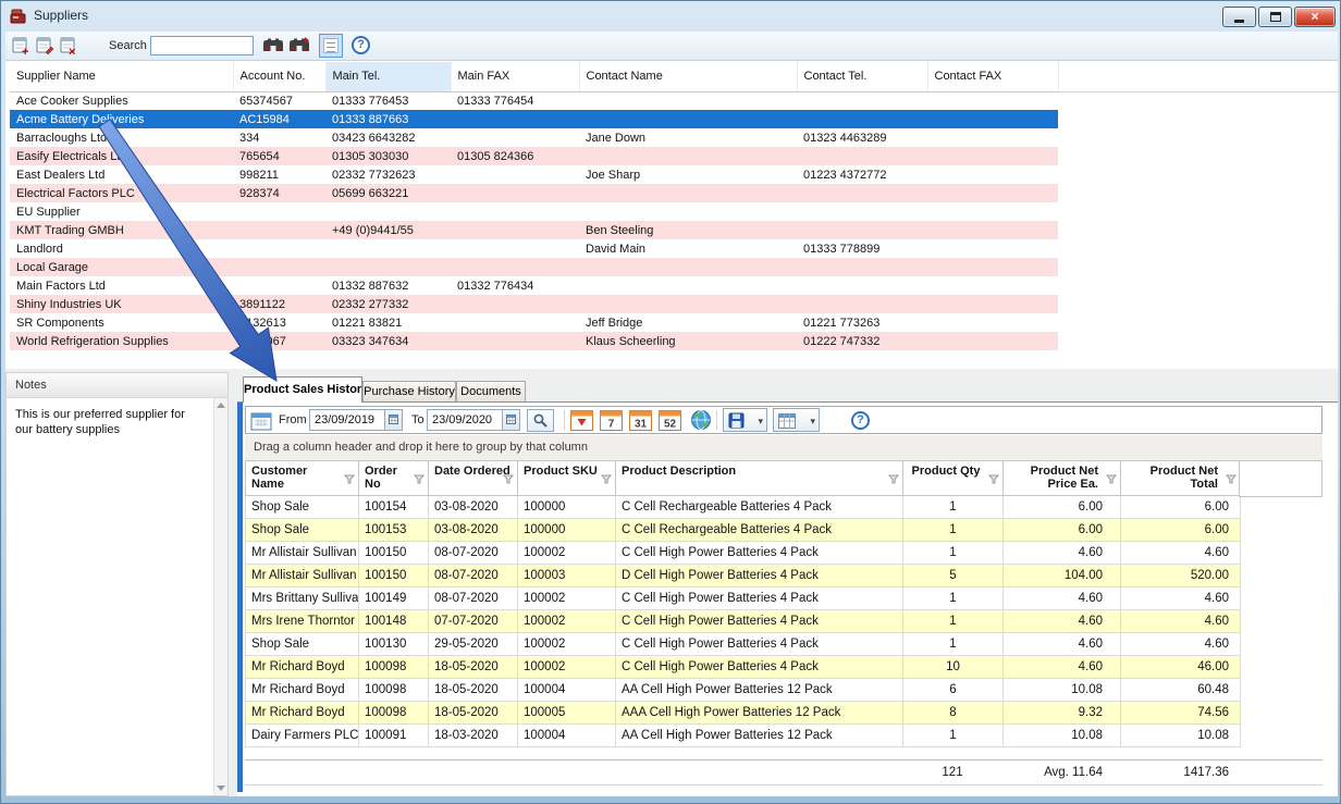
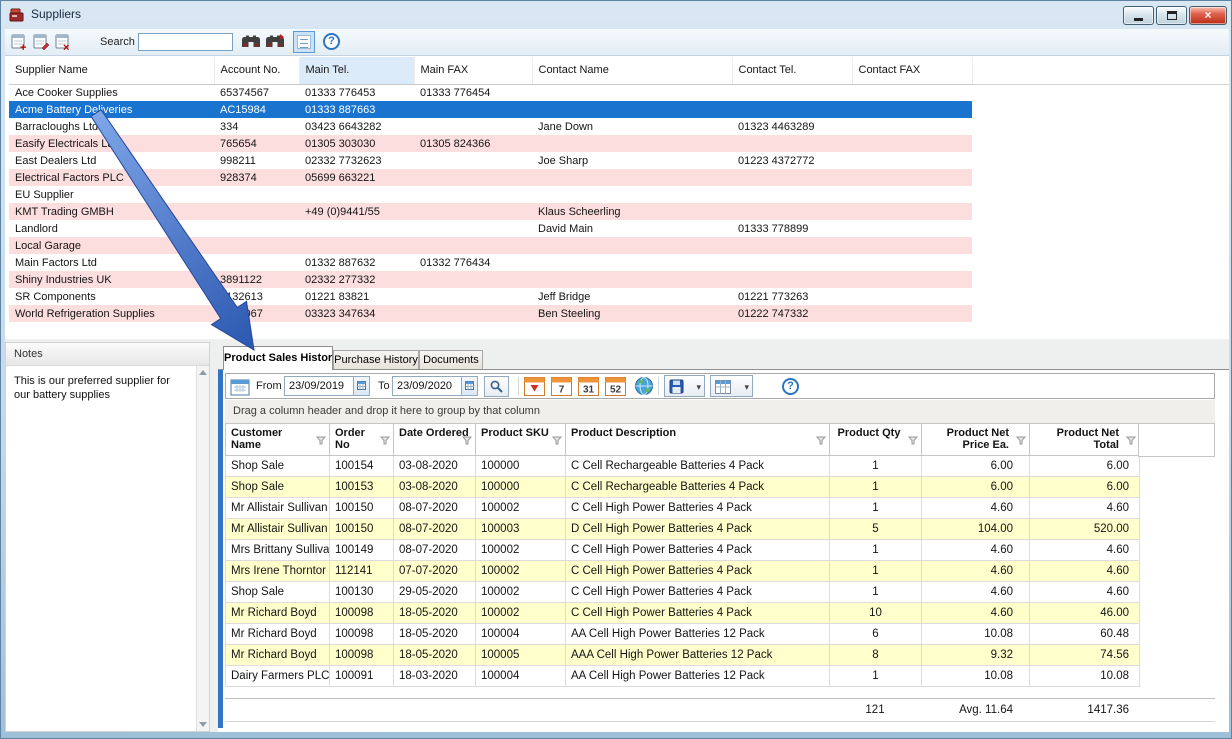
  Suppliers
  ×
  +
  ×
  Search
  ?
  Supplier Name	Account No.	Main Tel.	Main FAX	Contact Name	Contact Tel.	Contact FAX
  Ace Cooker Supplies	65374567	01333 776453	01333 776454
  Acme Battery Deliveries	AC15984	01333 887663
  Barracloughs Ltd	334	03423 6643282		Jane Down	01323 4463289
  Easify Electricals L	765654	01305 303030	01305 824366
  East Dealers Ltd	998211	02332 7732623		Joe Sharp	01223 4372772
  Electrical Factors PLC	928374	05699 663221
  EU Supplier
- KMT Trading GMBH		+49 (0)9441/55		Ben Steeling
+ KMT Trading GMBH		+49 (0)9441/55		Klaus Scheerling
  Landlord				David Main	01333 778899
  Local Garage
  Main Factors Ltd		01332 887632	01332 776434
  Shiny Industries UK	3891122	02332 277332
  SR Components	32613	01221 83821		Jeff Bridge	01221 773263
- World Refrigeration Supplies	67	03323 347634		Klaus Scheerling	01222 747332
+ World Refrigeration Supplies	67	03323 347634		Ben Steeling	01222 747332
  Notes
  This is our preferred supplier for our battery supplies
  Product Sales Histor
  Purchase History
  Documents
  From
  23/09/2019
  To
  23/09/2020
  7
  31
  52
  ▾
  ▾
  ?
  Drag a column header and drop it here to group by that column
  Customer Name	Order No	Date Ordered	Product SKU	Product Description	Product Qty	Product Net Price Ea.	Product Net Total
  Shop Sale	100154	03-08-2020	100000	C Cell Rechargeable Batteries 4 Pack	1	6.00	6.00
  Shop Sale	100153	03-08-2020	100000	C Cell Rechargeable Batteries 4 Pack	1	6.00	6.00
  Mr Allistair Sullivan	100150	08-07-2020	100002	C Cell High Power Batteries 4 Pack	1	4.60	4.60
  Mr Allistair Sullivan	100150	08-07-2020	100003	D Cell High Power Batteries 4 Pack	5	104.00	520.00
  Mrs Brittany Sulliva	100149	08-07-2020	100002	C Cell High Power Batteries 4 Pack	1	4.60	4.60
- Mrs Irene Thorntor	100148	07-07-2020	100002	C Cell High Power Batteries 4 Pack	1	4.60	4.60
+ Mrs Irene Thorntor	112141	07-07-2020	100002	C Cell High Power Batteries 4 Pack	1	4.60	4.60
  Shop Sale	100130	29-05-2020	100002	C Cell High Power Batteries 4 Pack	1	4.60	4.60
  Mr Richard Boyd	100098	18-05-2020	100002	C Cell High Power Batteries 4 Pack	10	4.60	46.00
  Mr Richard Boyd	100098	18-05-2020	100004	AA Cell High Power Batteries 12 Pack	6	10.08	60.48
  Mr Richard Boyd	100098	18-05-2020	100005	AAA Cell High Power Batteries 12 Pack	8	9.32	74.56
  Dairy Farmers PLC	100091	18-03-2020	100004	AA Cell High Power Batteries 12 Pack	1	10.08	10.08
  121
  Avg. 11.64
  1417.36
